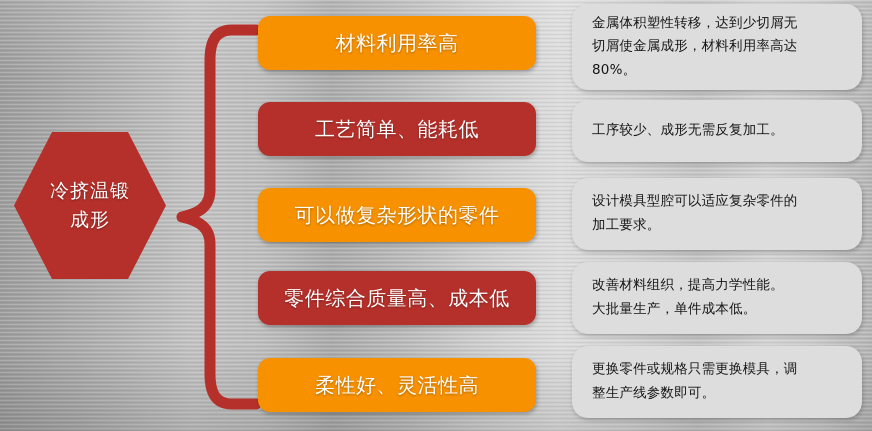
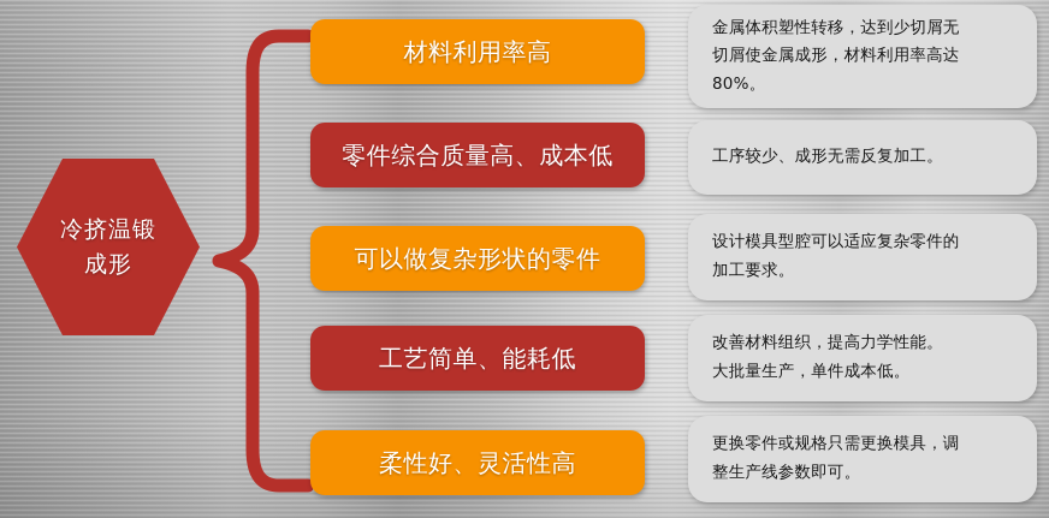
  冷挤温锻
  成形
  材料利用率高
- 工艺简单、能耗低
+ 零件综合质量高、成本低
  可以做复杂形状的零件
- 零件综合质量高、成本低
+ 工艺简单、能耗低
  柔性好、灵活性高
  金属体积塑性转移，达到少切屑无
  切屑使金属成形，材料利用率高达
  80%。
  工序较少、成形无需反复加工。
  设计模具型腔可以适应复杂零件的
  加工要求。
  改善材料组织，提高力学性能。
  大批量生产，单件成本低。
  更换零件或规格只需更换模具，调
  整生产线参数即可。
